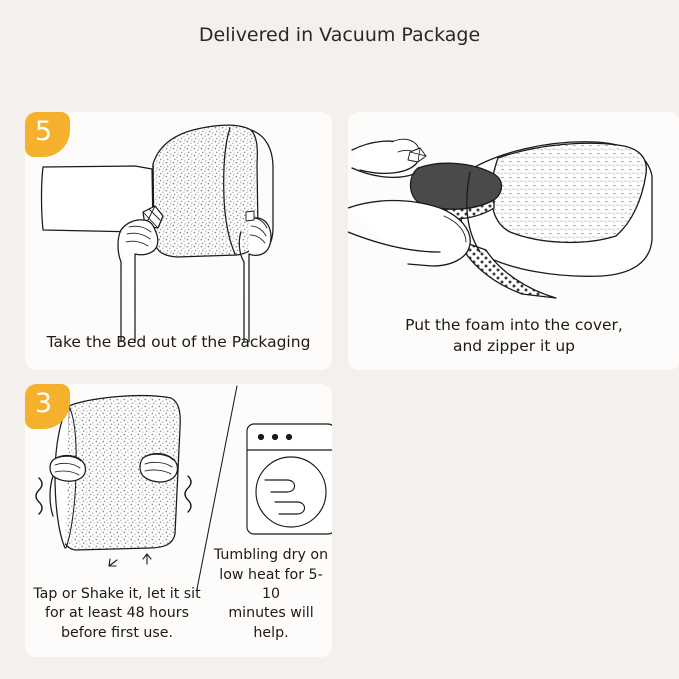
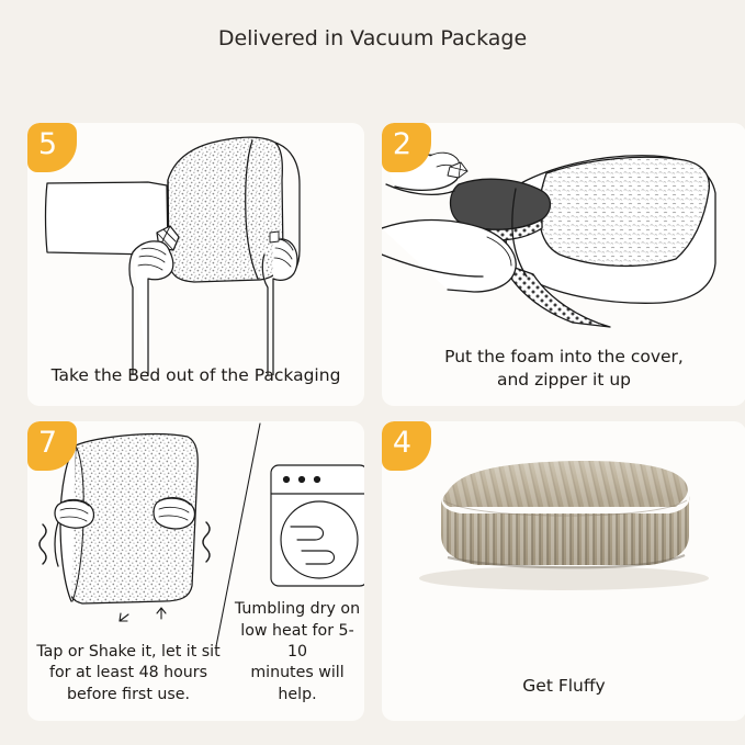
  Delivered in Vacuum Package
  5
  Take the Bed out of the Packaging
+ 2
  Put the foam into the cover,
  and zipper it up
- 3
+ 7
  Tap or Shake it, let it sit
  for at least 48 hours
  before first use.
  Tumbling dry on
  low heat for 5-10
  minutes will help.
+ 4
+ Get Fluffy
